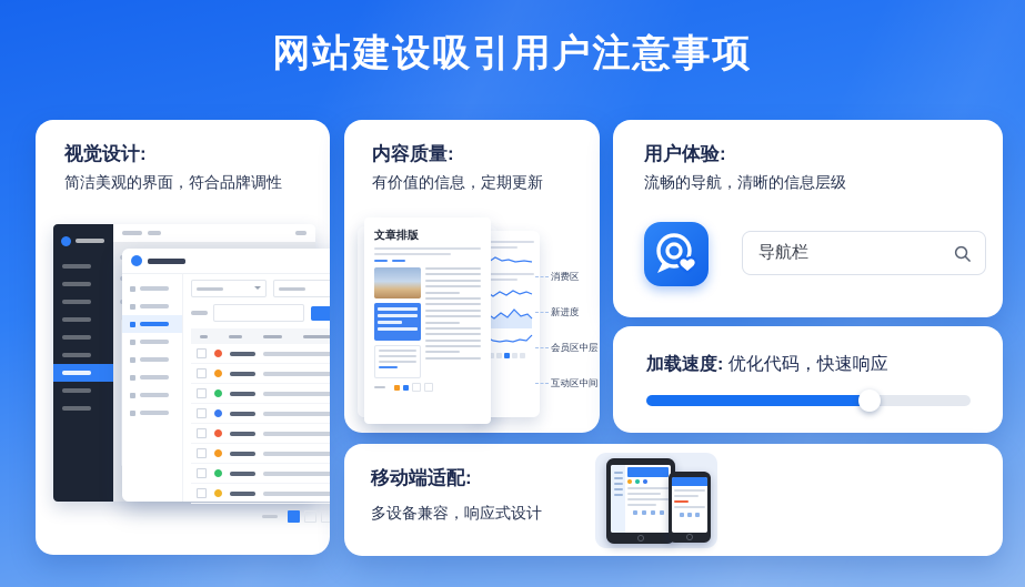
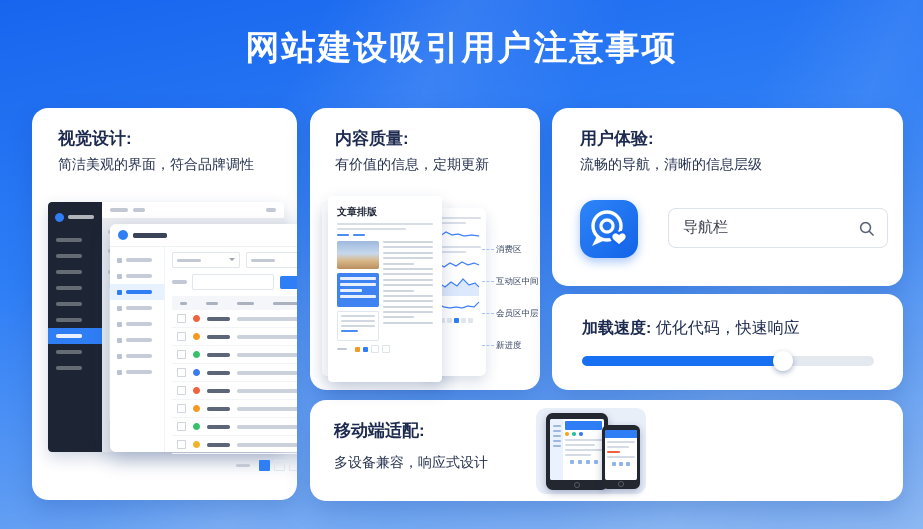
  网站建设吸引用户注意事项
  视觉设计:
  简洁美观的界面，符合品牌调性
  内容质量:
  有价值的信息，定期更新
  消费区
- 新进度
+ 互动区中间
  会员区中层
- 互动区中间
+ 新进度
  文章排版
  用户体验:
  流畅的导航，清晰的信息层级
  导航栏
  加载速度: 优化代码，快速响应
  移动端适配:
  多设备兼容，响应式设计
